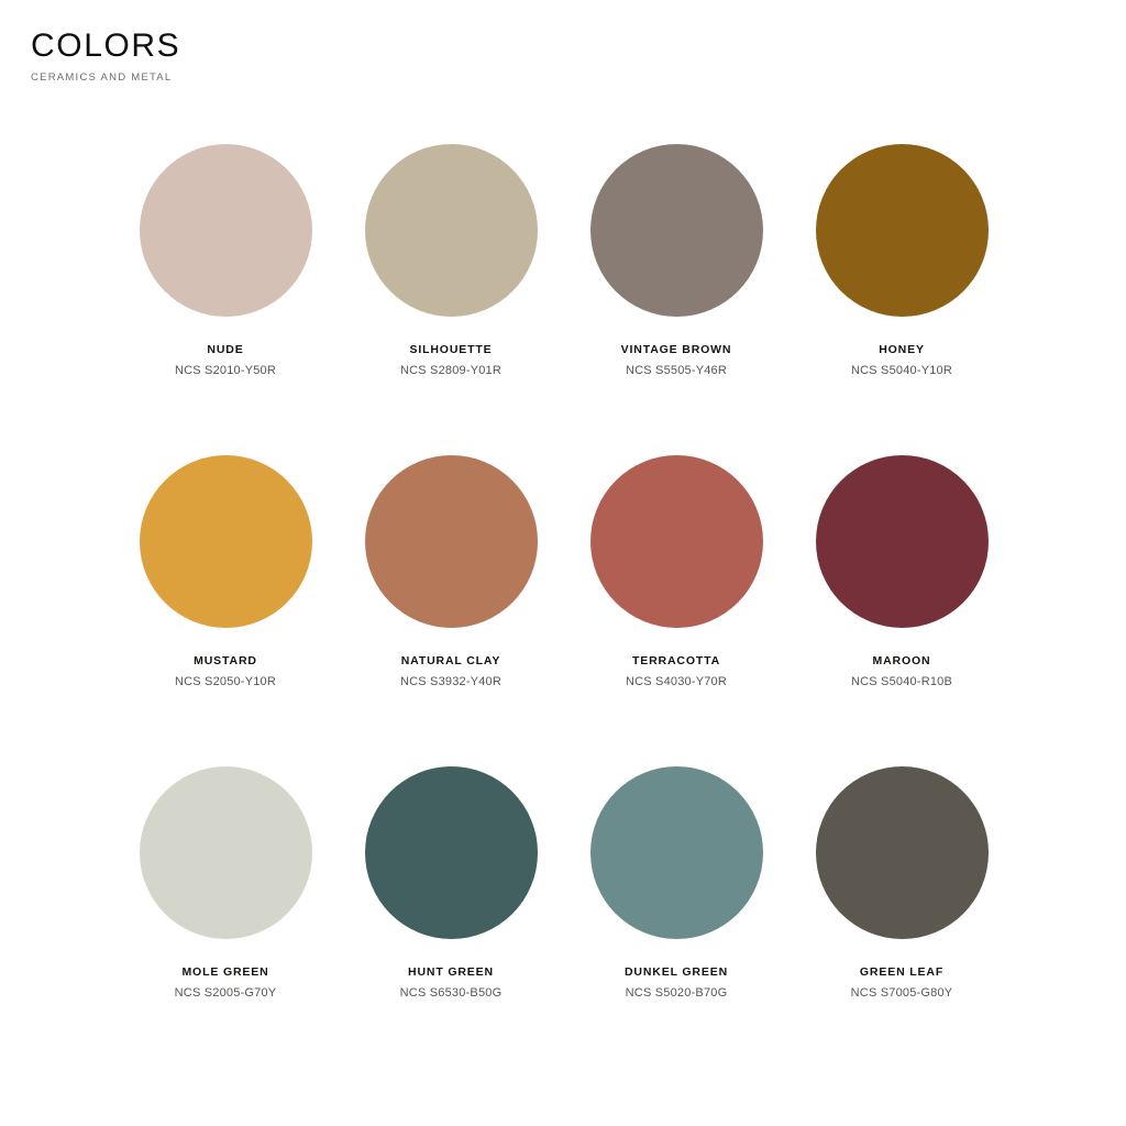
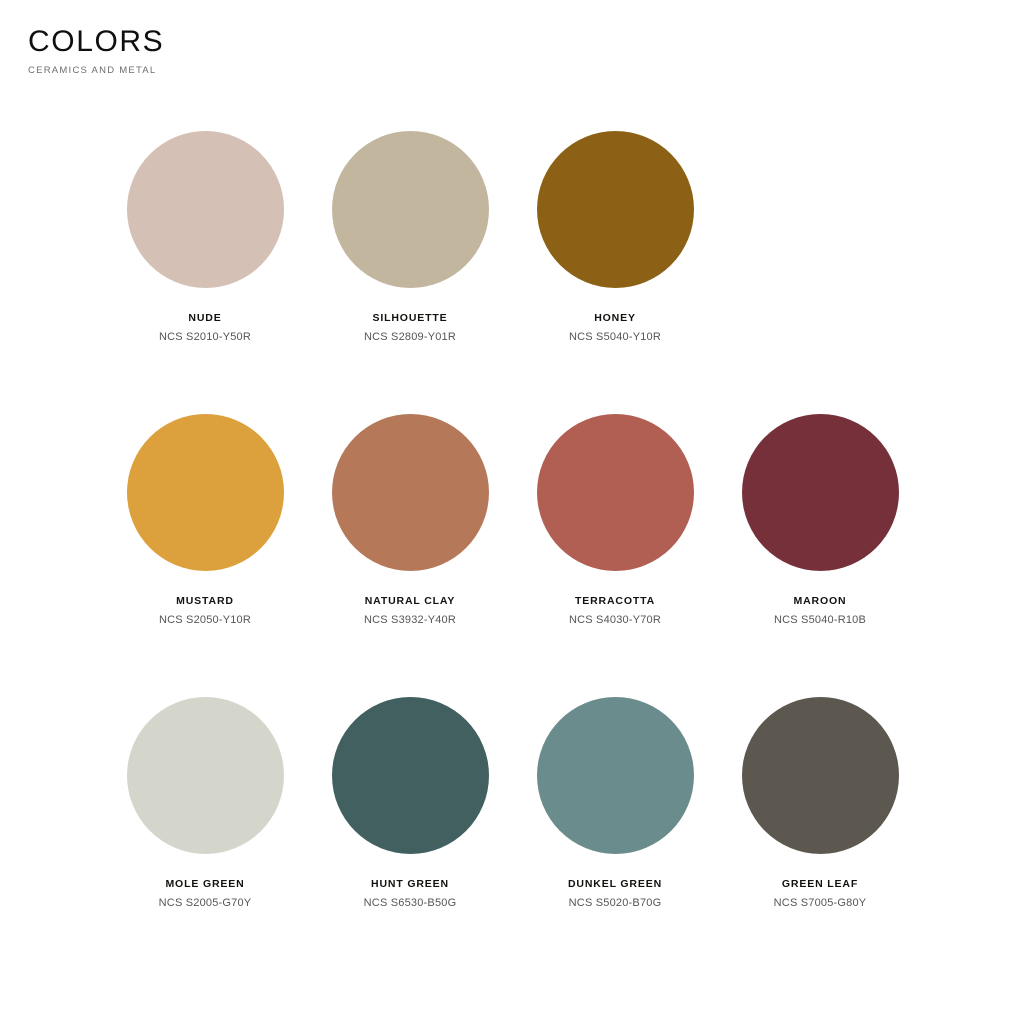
  COLORS
  CERAMICS AND METAL
  NUDE
  NCS S2010-Y50R
  SILHOUETTE
  NCS S2809-Y01R
- VINTAGE BROWN
- NCS S5505-Y46R
  HONEY
  NCS S5040-Y10R
  MUSTARD
  NCS S2050-Y10R
  NATURAL CLAY
  NCS S3932-Y40R
  TERRACOTTA
  NCS S4030-Y70R
  MAROON
  NCS S5040-R10B
  MOLE GREEN
  NCS S2005-G70Y
  HUNT GREEN
  NCS S6530-B50G
  DUNKEL GREEN
  NCS S5020-B70G
  GREEN LEAF
  NCS S7005-G80Y
